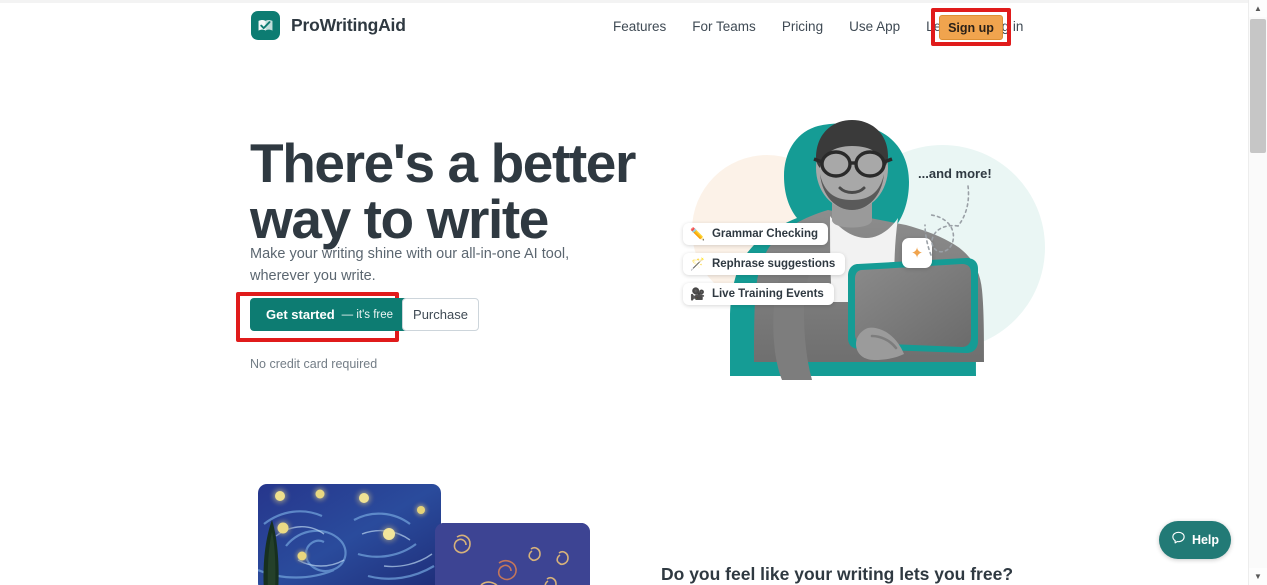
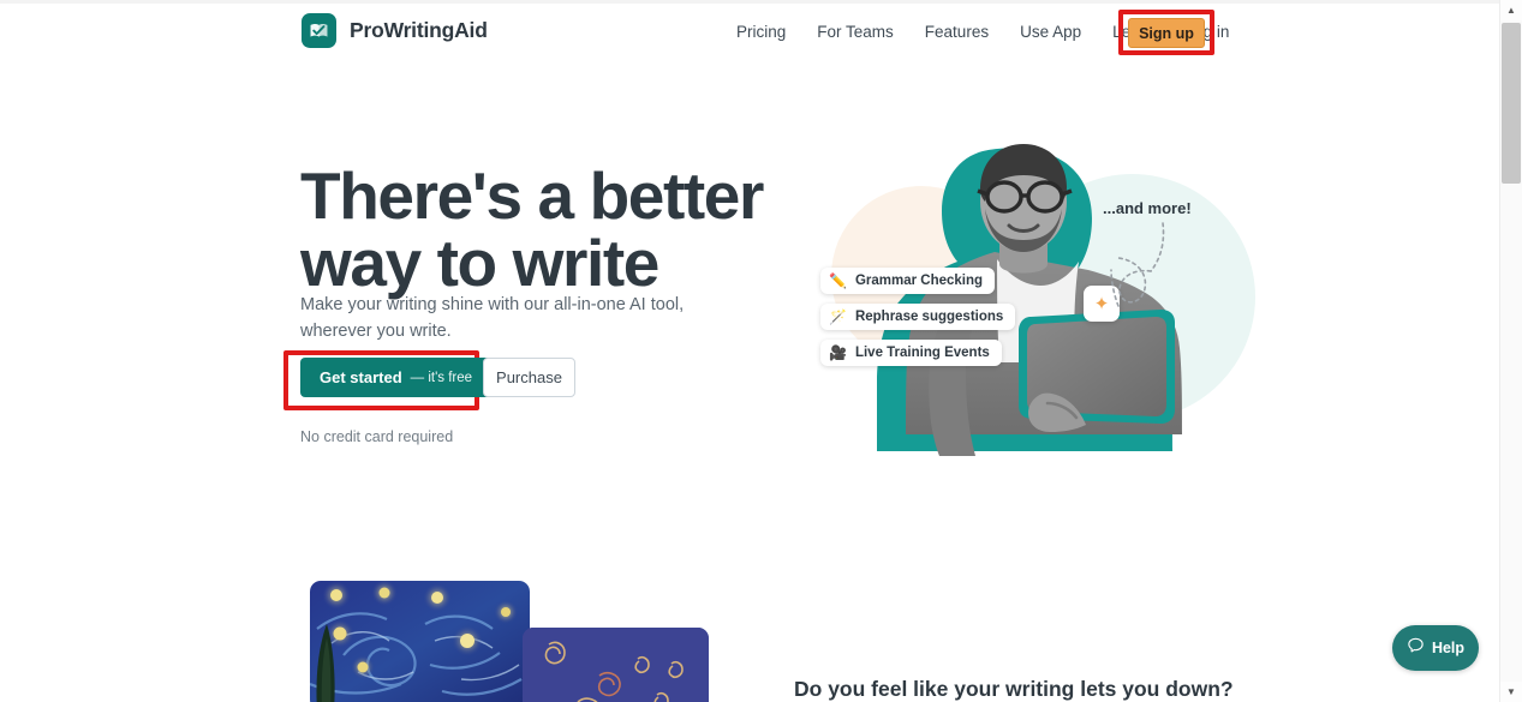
  ProWritingAid
- Features
+ Pricing
  For Teams
- Pricing
+ Features
  Use App
  Sign up
  There's a better
  way to write
  Make your writing shine with our all-in-one AI tool, wherever you write.
  Get started
  — it's free
  Purchase
  No credit card required
  ✏️
  Grammar Checking
  🪄
  Rephrase suggestions
  🎥
  Live Training Events
  ✦
  ...and more!
- Do you feel like your writing lets you free?
+ Do you feel like your writing lets you down?
  Help
  ▲
  ▼
